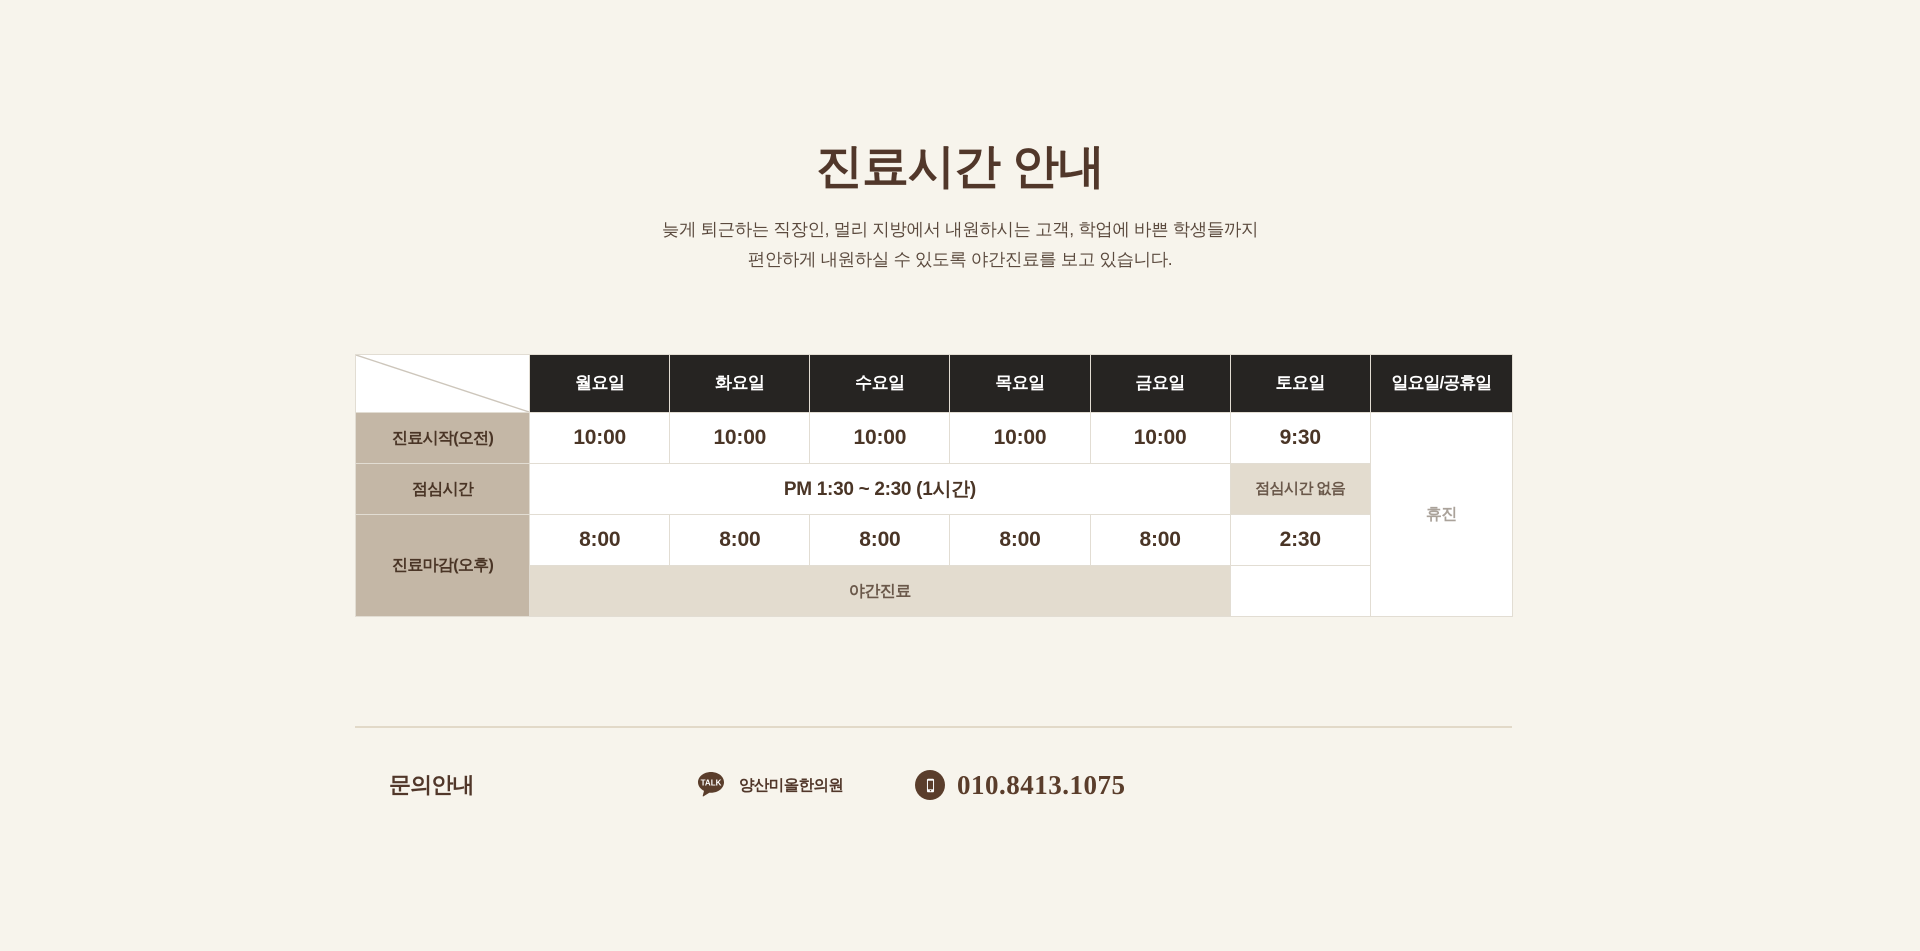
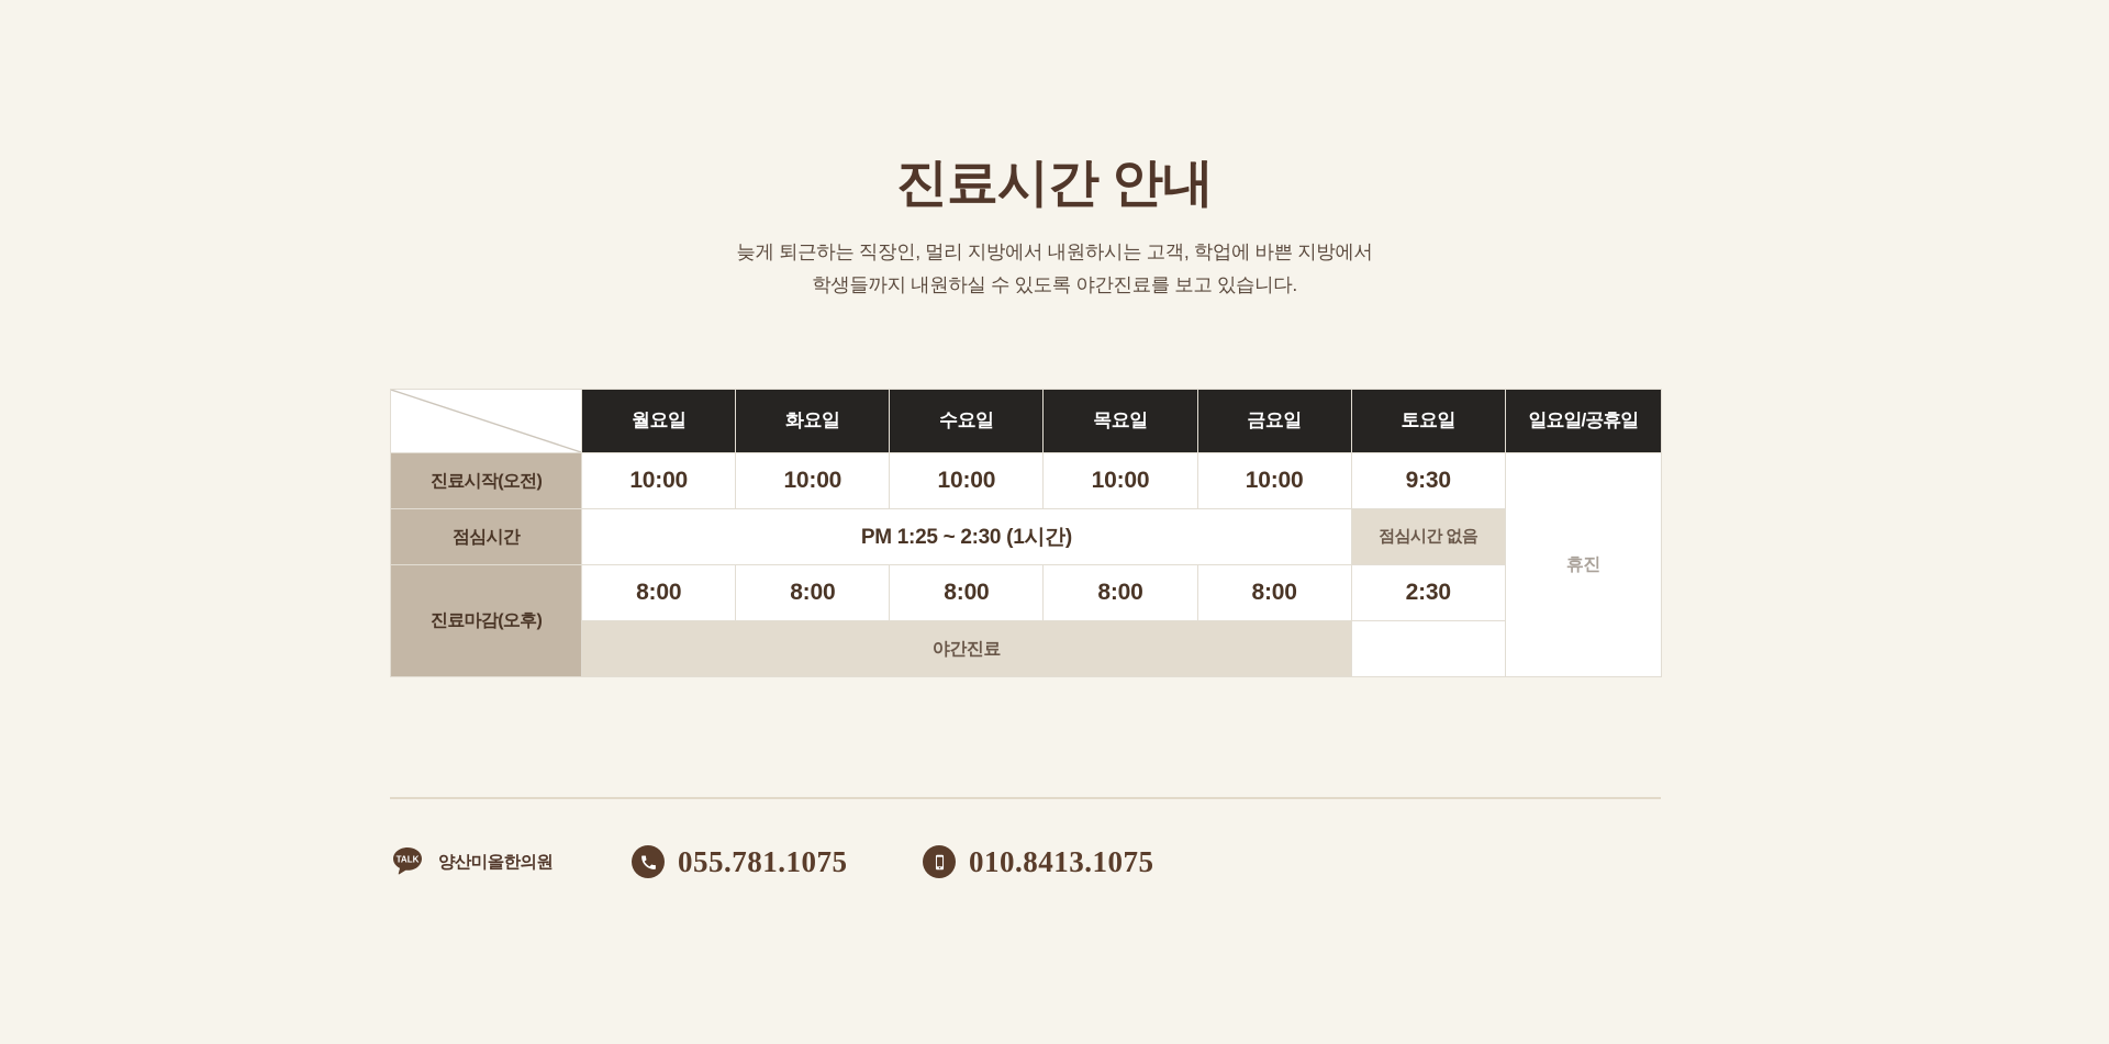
  진료시간 안내
- 늦게 퇴근하는 직장인, 멀리 지방에서 내원하시는 고객, 학업에 바쁜 학생들까지
+ 늦게 퇴근하는 직장인, 멀리 지방에서 내원하시는 고객, 학업에 바쁜 지방에서
- 편안하게 내원하실 수 있도록 야간진료를 보고 있습니다.
+ 학생들까지 내원하실 수 있도록 야간진료를 보고 있습니다.
  	월요일	화요일	수요일	목요일	금요일	토요일	일요일/공휴일
  진료시작(오전)	10:00	10:00	10:00	10:00	10:00	9:30	휴진
- 점심시간	PM 1:30 ~ 2:30 (1시간)	점심시간 없음
+ 점심시간	PM 1:25 ~ 2:30 (1시간)	점심시간 없음
  진료마감(오후)	8:00	8:00	8:00	8:00	8:00	2:30
  야간진료
- 문의안내
  TALK
  양산미올한의원
+ 055.781.1075
  010.8413.1075
